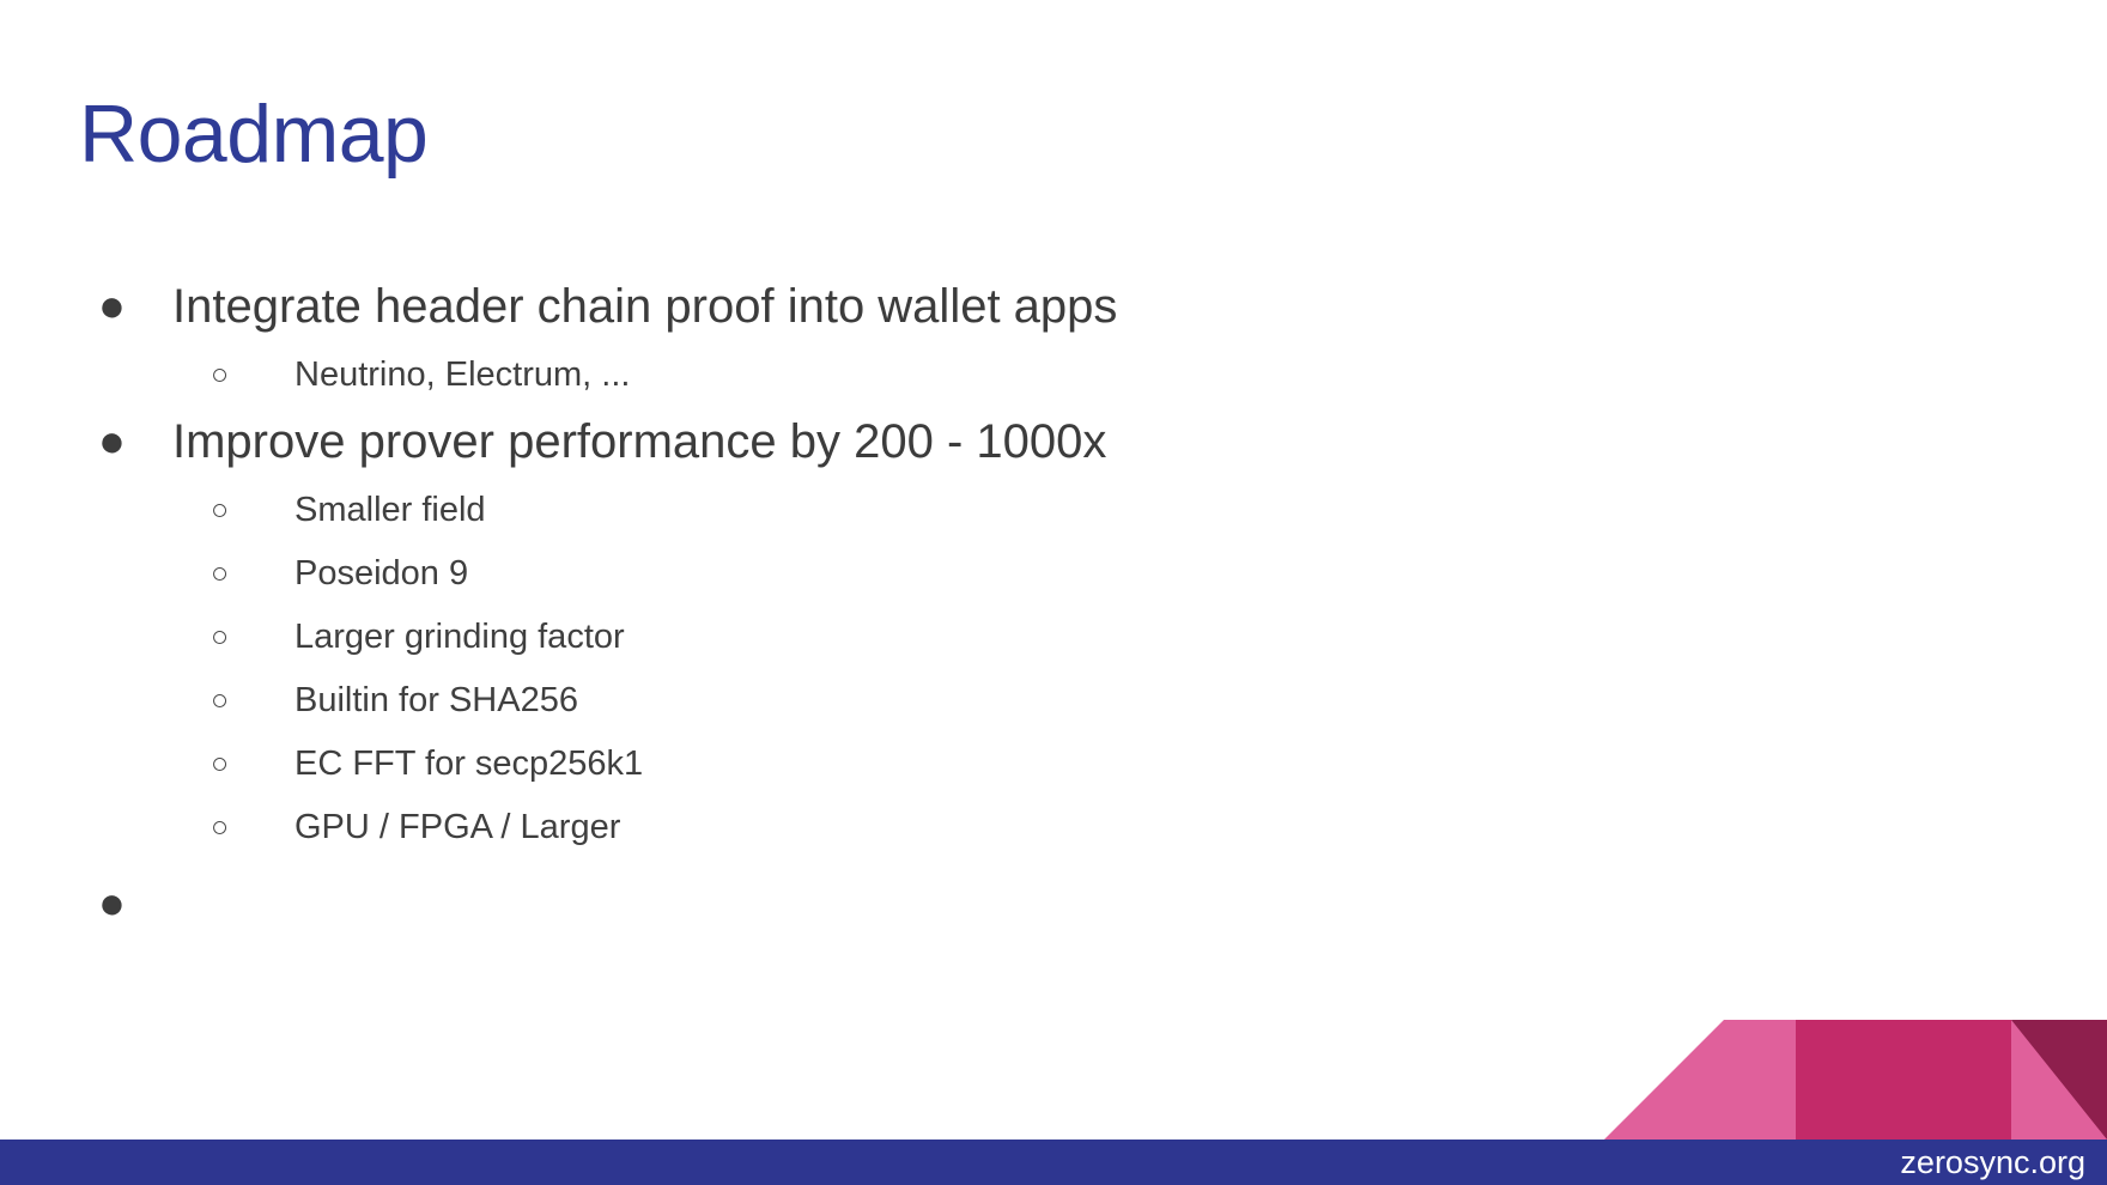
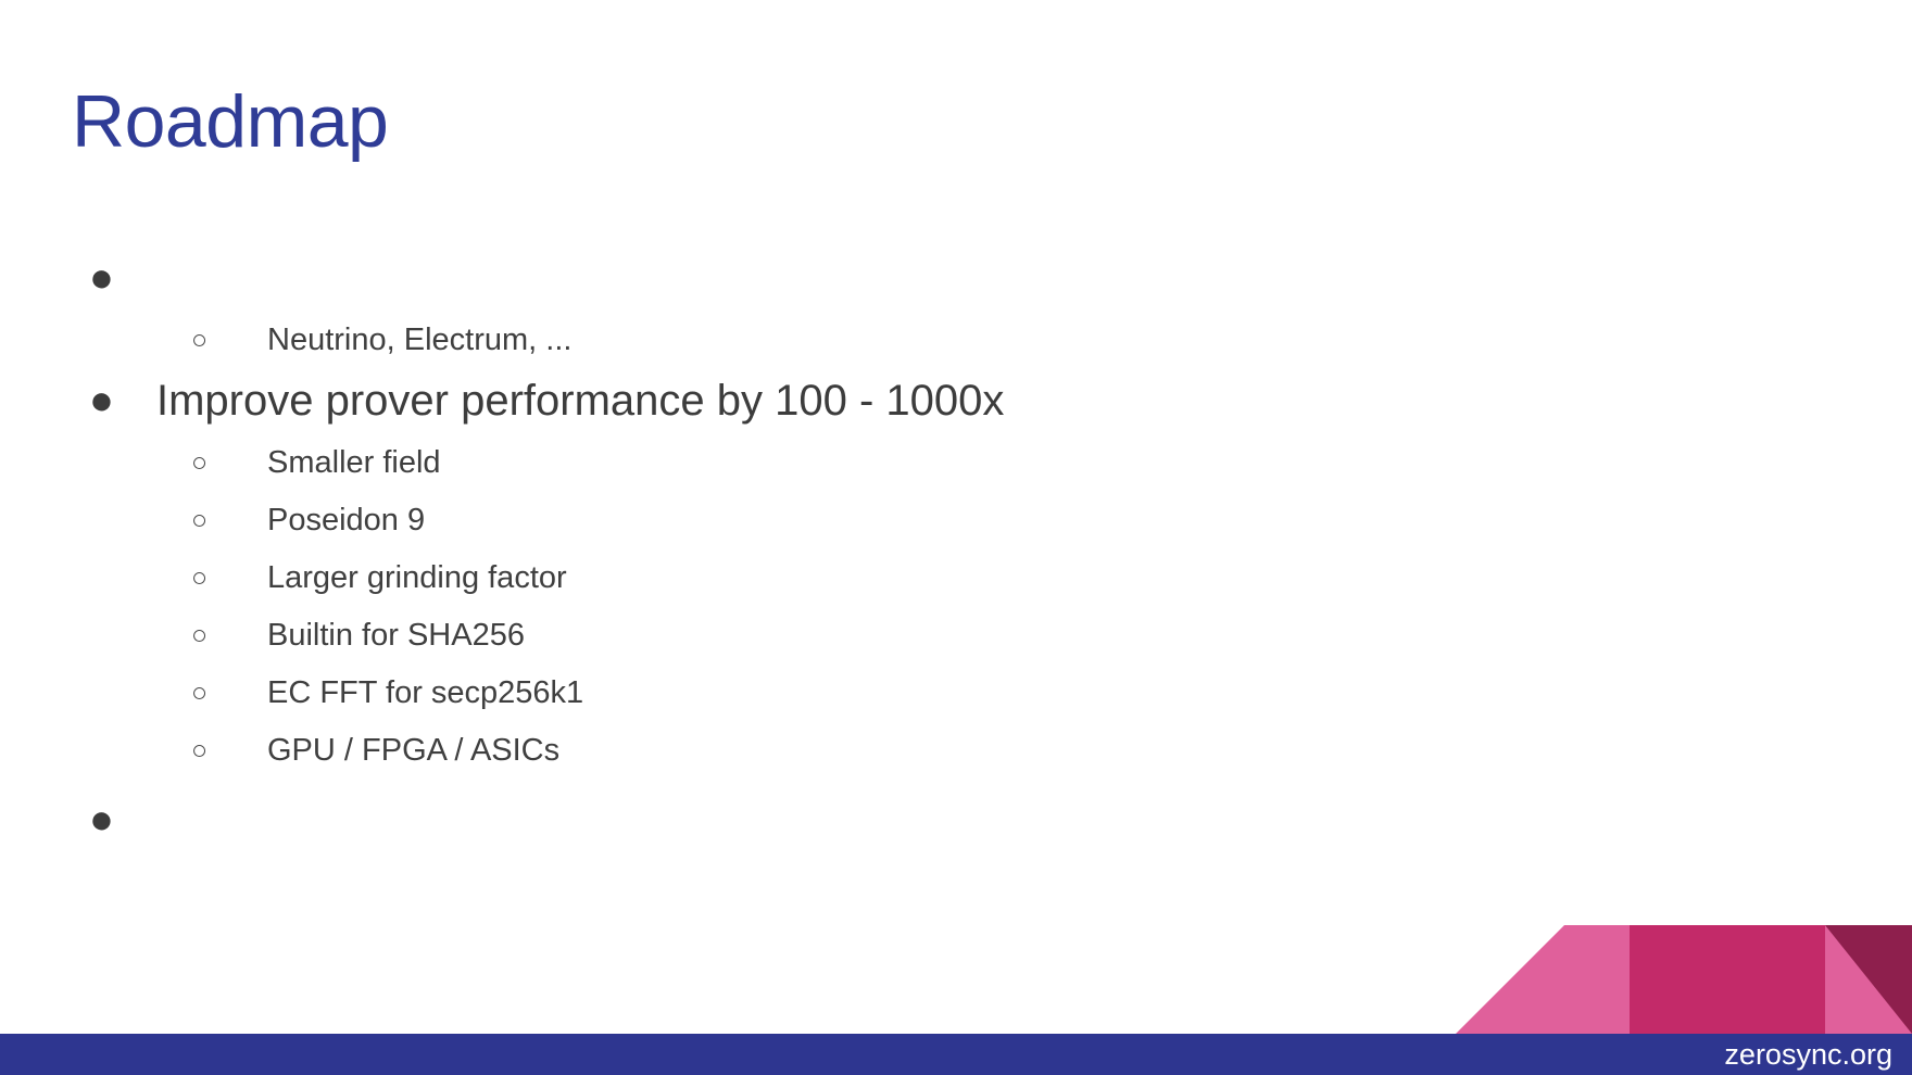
  Roadmap
  ●
- Integrate header chain proof into wallet apps
  ○
  Neutrino, Electrum, ...
  ●
- Improve prover performance by 200 - 1000x
+ Improve prover performance by 100 - 1000x
  ○
  Smaller field
  ○
  Poseidon 9
  ○
  Larger grinding factor
  ○
  Builtin for SHA256
  ○
  EC FFT for secp256k1
  ○
- GPU / FPGA / Larger
+ GPU / FPGA / ASICs
  ●
  zerosync.org
